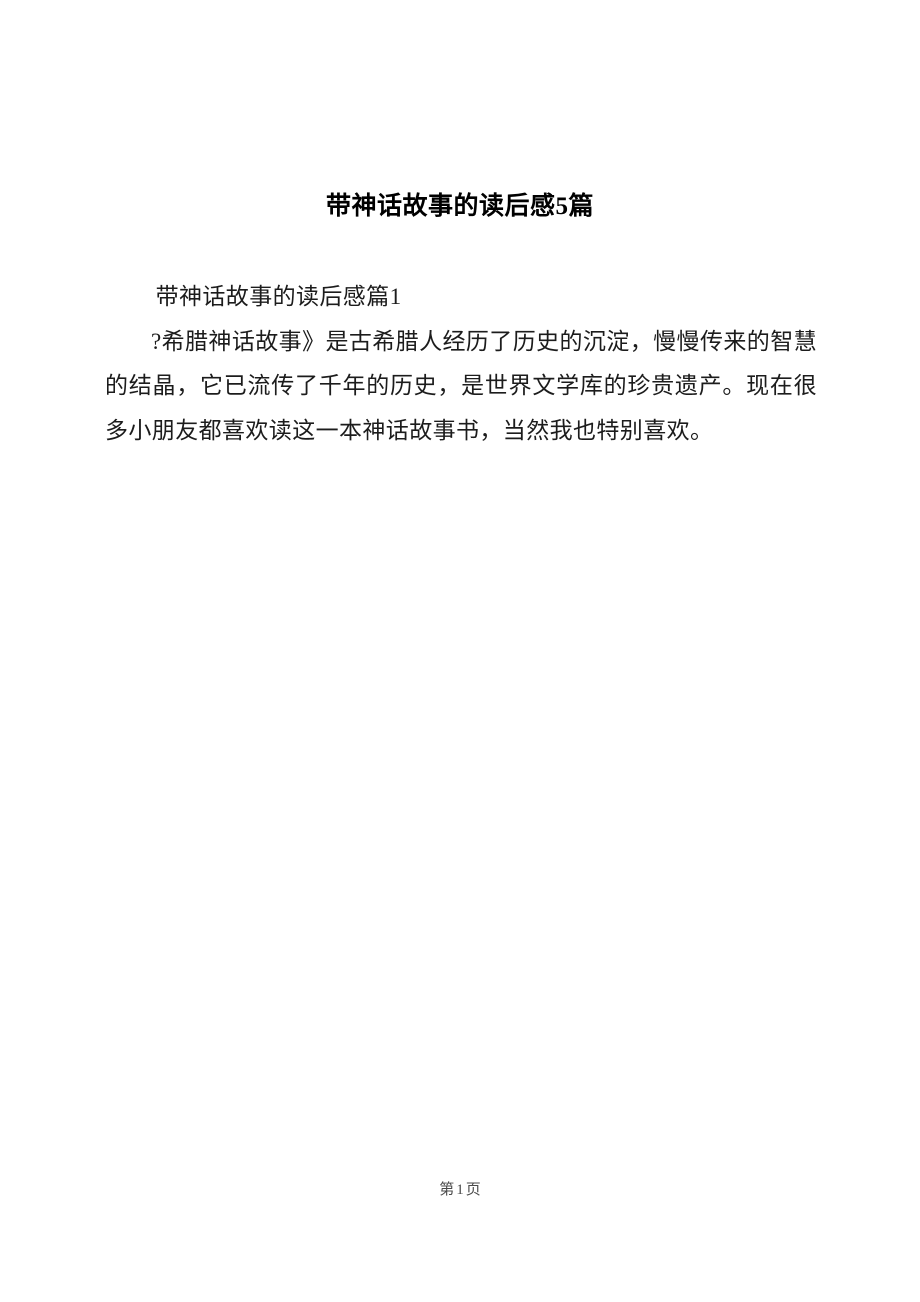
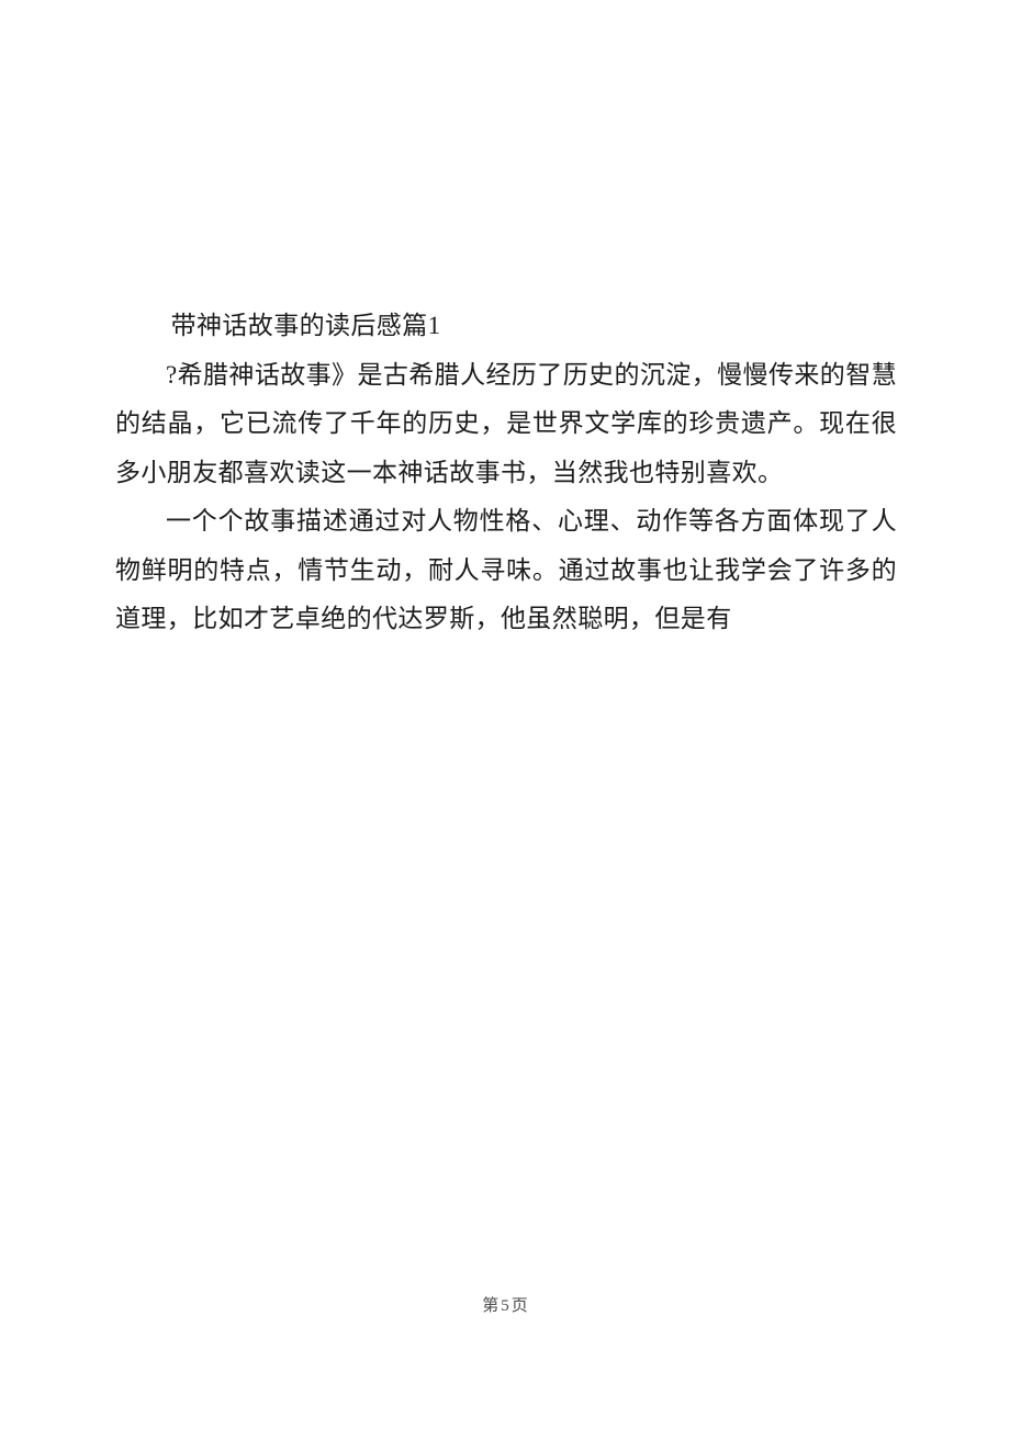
- 带神话故事的读后感5篇
  带神话故事的读后感篇1
  ?希腊神话故事》是古希腊人经历了历史的沉淀，慢慢传来的智慧的结晶，它已流传了千年的历史，是世界文学库的珍贵遗产。现在很多小朋友都喜欢读这一本神话故事书，当然我也特别喜欢。
+ 一个个故事描述通过对人物性格、心理、动作等各方面体现了人物鲜明的特点，情节生动，耐人寻味。通过故事也让我学会了许多的道理，比如才艺卓绝的代达罗斯，他虽然聪明，但是有
- 第 1 页
+ 第 5 页
